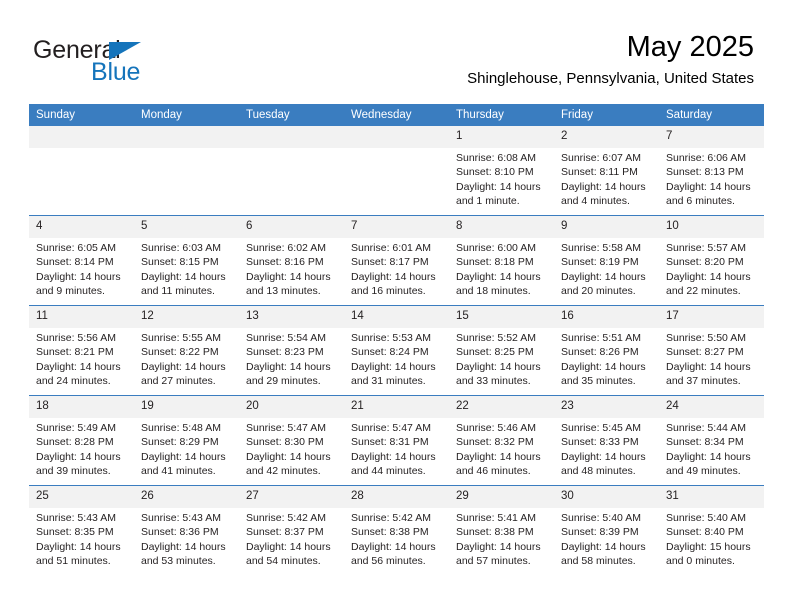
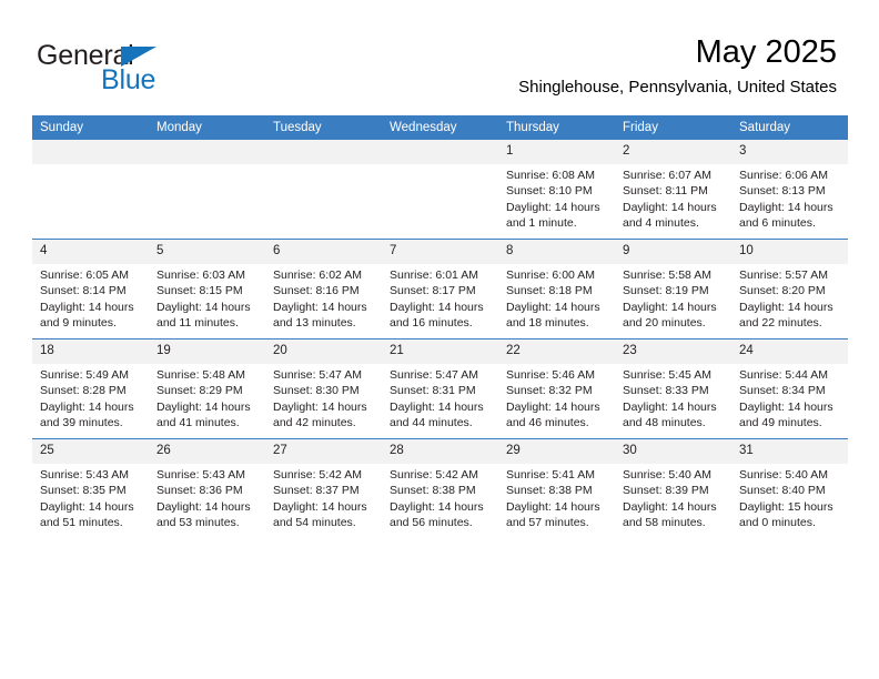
  General
  Blue
  May 2025
  Shinglehouse, Pennsylvania, United States
  Sunday	Monday	Tuesday	Wednesday	Thursday	Friday	Saturday
- 				1Sunrise: 6:08 AMSunset: 8:10 PMDaylight: 14 hoursand 1 minute.	2Sunrise: 6:07 AMSunset: 8:11 PMDaylight: 14 hoursand 4 minutes.	7Sunrise: 6:06 AMSunset: 8:13 PMDaylight: 14 hoursand 6 minutes.
+ 				1Sunrise: 6:08 AMSunset: 8:10 PMDaylight: 14 hoursand 1 minute.	2Sunrise: 6:07 AMSunset: 8:11 PMDaylight: 14 hoursand 4 minutes.	3Sunrise: 6:06 AMSunset: 8:13 PMDaylight: 14 hoursand 6 minutes.
  4Sunrise: 6:05 AMSunset: 8:14 PMDaylight: 14 hoursand 9 minutes.	5Sunrise: 6:03 AMSunset: 8:15 PMDaylight: 14 hoursand 11 minutes.	6Sunrise: 6:02 AMSunset: 8:16 PMDaylight: 14 hoursand 13 minutes.	7Sunrise: 6:01 AMSunset: 8:17 PMDaylight: 14 hoursand 16 minutes.	8Sunrise: 6:00 AMSunset: 8:18 PMDaylight: 14 hoursand 18 minutes.	9Sunrise: 5:58 AMSunset: 8:19 PMDaylight: 14 hoursand 20 minutes.	10Sunrise: 5:57 AMSunset: 8:20 PMDaylight: 14 hoursand 22 minutes.
- 11Sunrise: 5:56 AMSunset: 8:21 PMDaylight: 14 hoursand 24 minutes.	12Sunrise: 5:55 AMSunset: 8:22 PMDaylight: 14 hoursand 27 minutes.	13Sunrise: 5:54 AMSunset: 8:23 PMDaylight: 14 hoursand 29 minutes.	14Sunrise: 5:53 AMSunset: 8:24 PMDaylight: 14 hoursand 31 minutes.	15Sunrise: 5:52 AMSunset: 8:25 PMDaylight: 14 hoursand 33 minutes.	16Sunrise: 5:51 AMSunset: 8:26 PMDaylight: 14 hoursand 35 minutes.	17Sunrise: 5:50 AMSunset: 8:27 PMDaylight: 14 hoursand 37 minutes.
  18Sunrise: 5:49 AMSunset: 8:28 PMDaylight: 14 hoursand 39 minutes.	19Sunrise: 5:48 AMSunset: 8:29 PMDaylight: 14 hoursand 41 minutes.	20Sunrise: 5:47 AMSunset: 8:30 PMDaylight: 14 hoursand 42 minutes.	21Sunrise: 5:47 AMSunset: 8:31 PMDaylight: 14 hoursand 44 minutes.	22Sunrise: 5:46 AMSunset: 8:32 PMDaylight: 14 hoursand 46 minutes.	23Sunrise: 5:45 AMSunset: 8:33 PMDaylight: 14 hoursand 48 minutes.	24Sunrise: 5:44 AMSunset: 8:34 PMDaylight: 14 hoursand 49 minutes.
  25Sunrise: 5:43 AMSunset: 8:35 PMDaylight: 14 hoursand 51 minutes.	26Sunrise: 5:43 AMSunset: 8:36 PMDaylight: 14 hoursand 53 minutes.	27Sunrise: 5:42 AMSunset: 8:37 PMDaylight: 14 hoursand 54 minutes.	28Sunrise: 5:42 AMSunset: 8:38 PMDaylight: 14 hoursand 56 minutes.	29Sunrise: 5:41 AMSunset: 8:38 PMDaylight: 14 hoursand 57 minutes.	30Sunrise: 5:40 AMSunset: 8:39 PMDaylight: 14 hoursand 58 minutes.	31Sunrise: 5:40 AMSunset: 8:40 PMDaylight: 15 hoursand 0 minutes.
